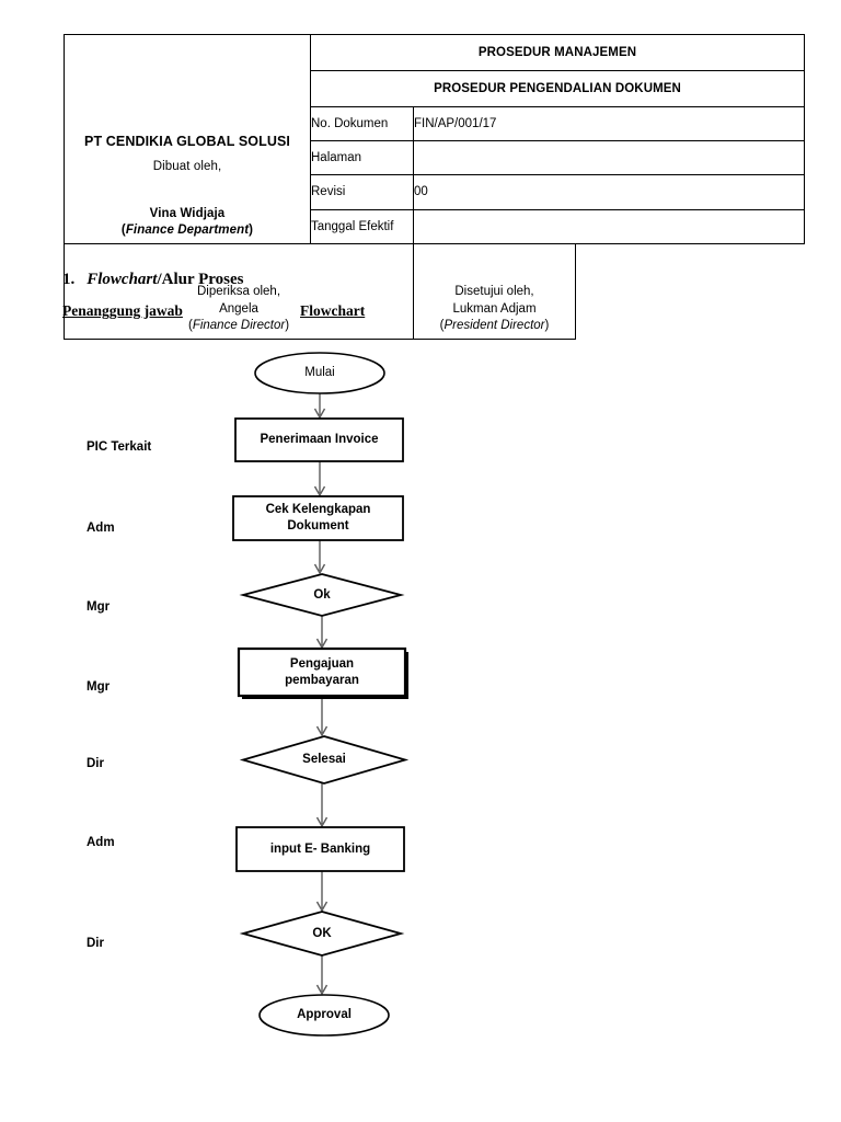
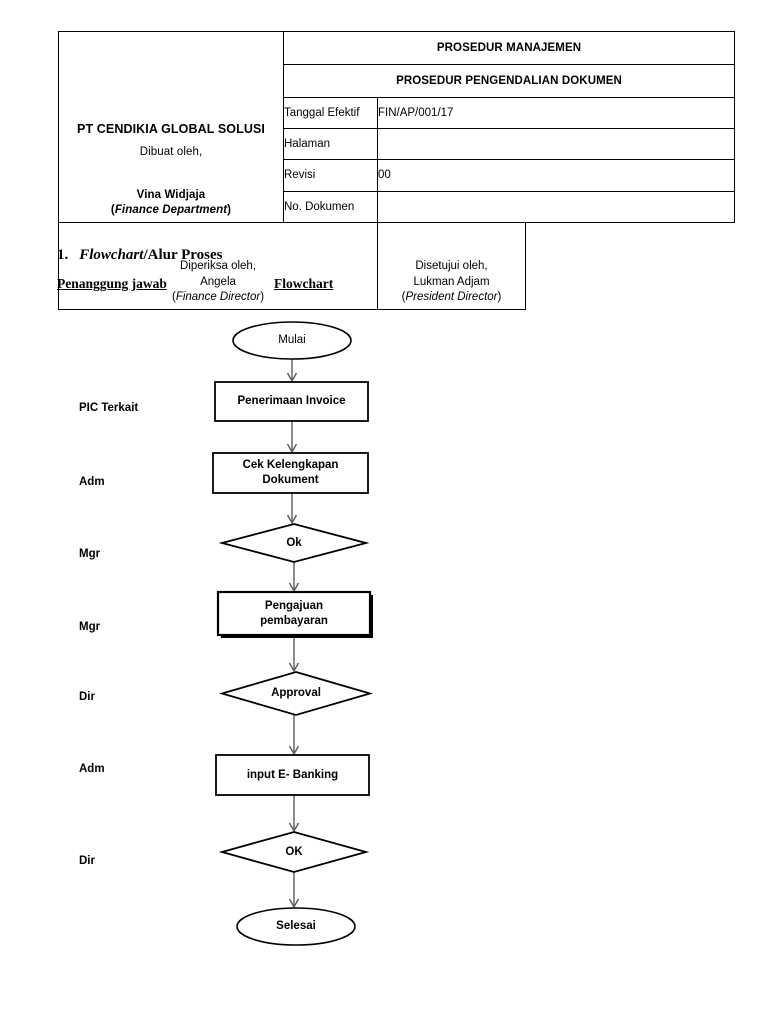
  PT CENDIKIA GLOBAL SOLUSI Dibuat oleh, Vina Widjaja (Finance Department)	PROSEDUR MANAJEMEN
  PROSEDUR PENGENDALIAN DOKUMEN
- No. Dokumen	FIN/AP/001/17
+ Tanggal Efektif	FIN/AP/001/17
  Halaman
  Revisi	00
- Tanggal Efektif
+ No. Dokumen
  Diperiksa oleh, Angela (Finance Director)	Disetujui oleh, Lukman Adjam (President Director)
  1. Flowchart/Alur Proses
  Penanggung jawab
  Flowchart
  PIC Terkait
  Adm
  Mgr
  Mgr
  Dir
  Adm
  Dir
  Mulai
  Penerimaan Invoice
  Cek Kelengkapan
  Dokument
  Ok
  Pengajuan
  pembayaran
- Selesai
+ Approval
  input E- Banking
  OK
- Approval
+ Selesai
